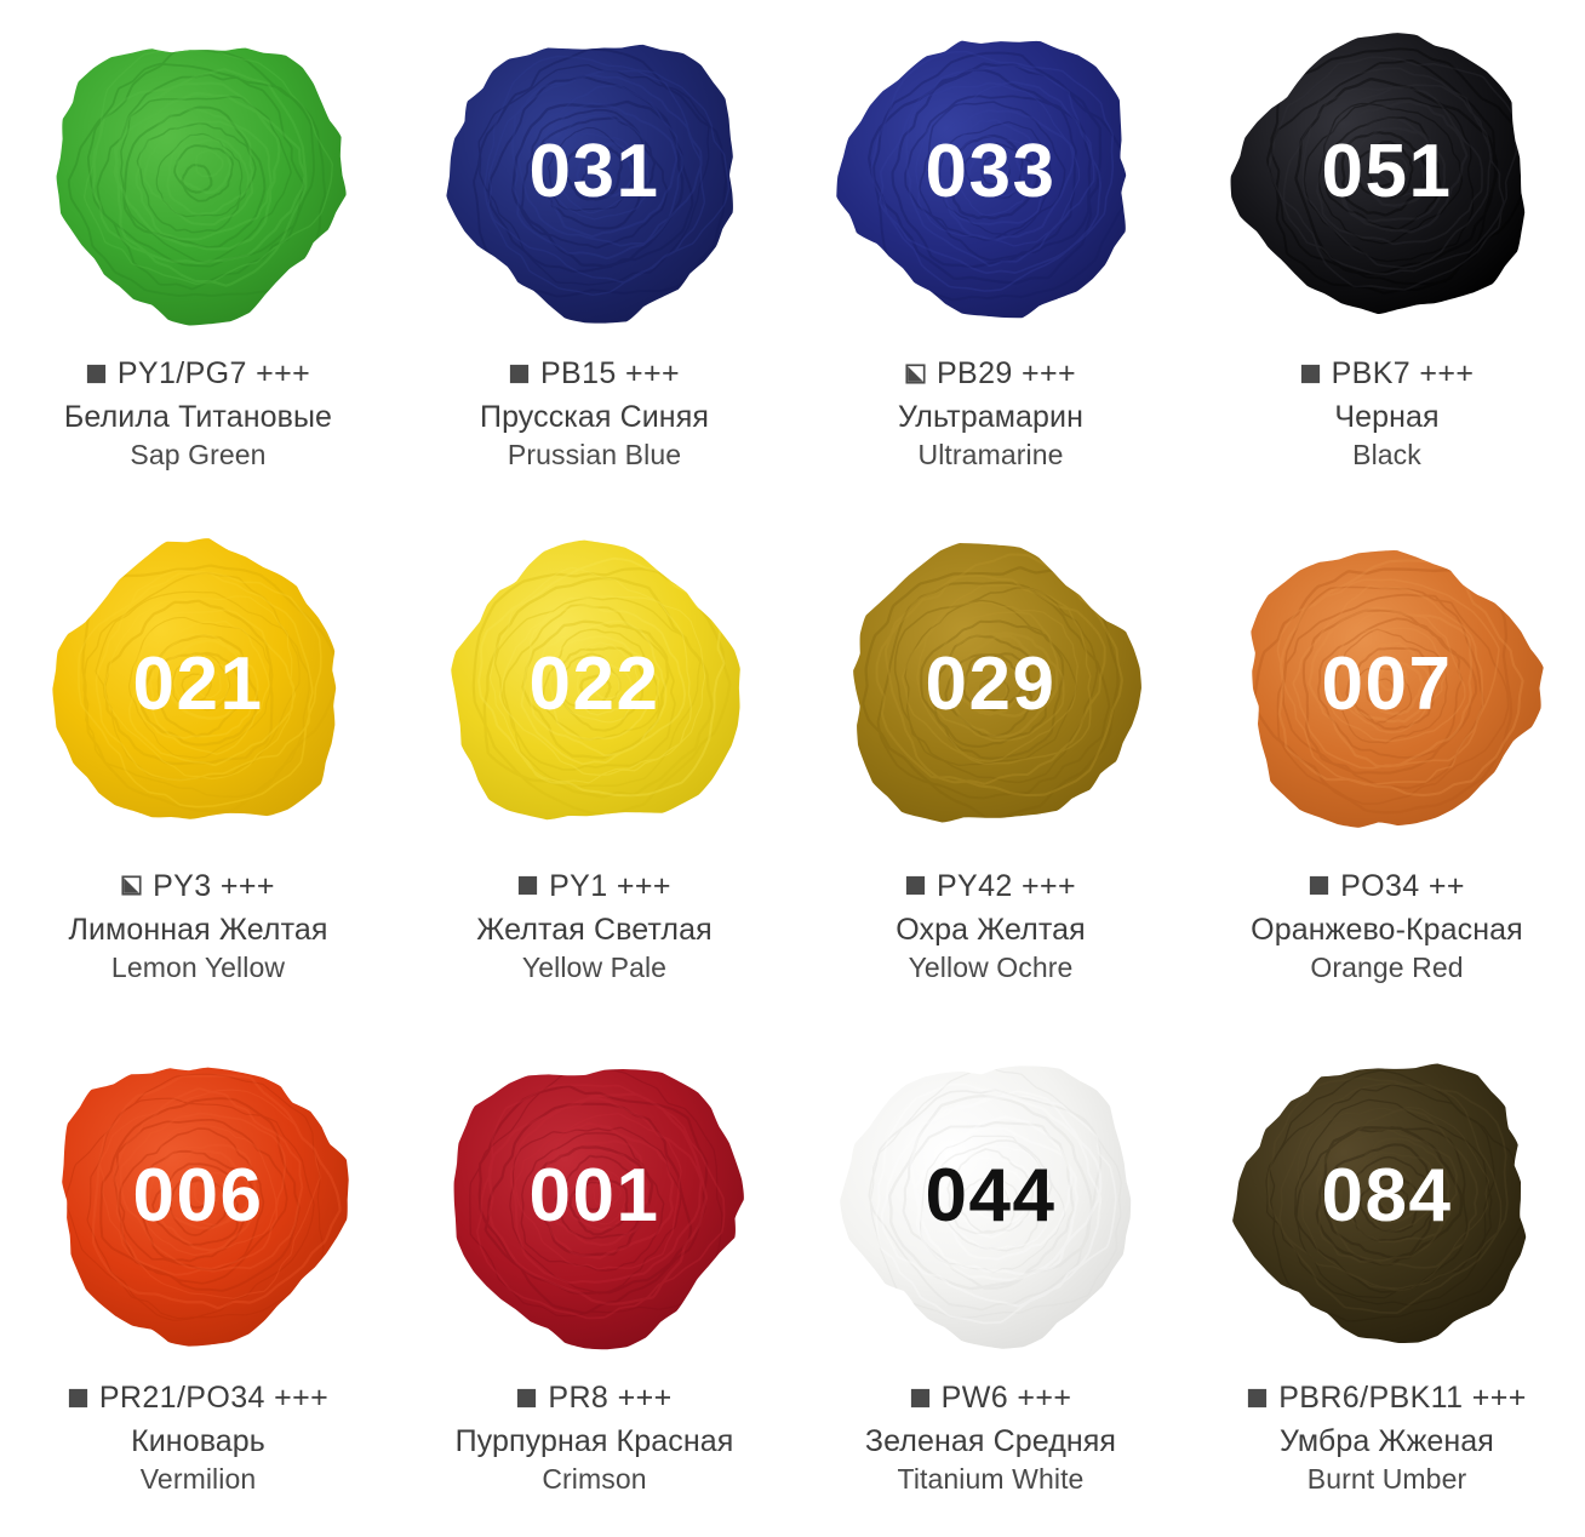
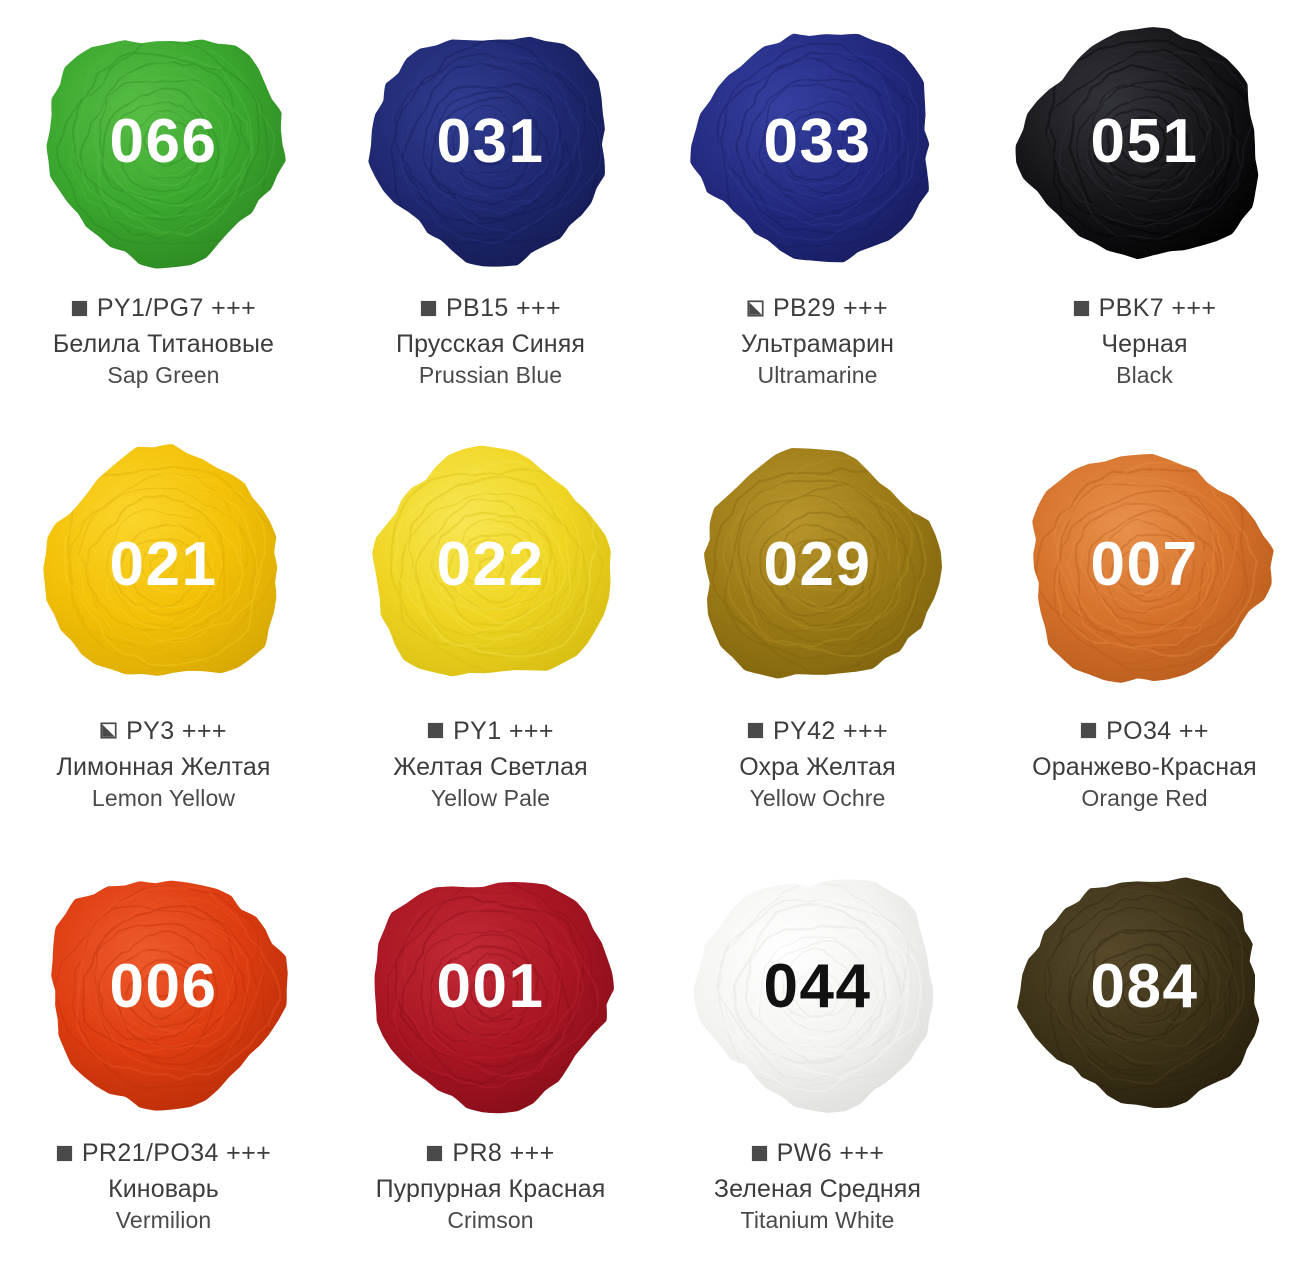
+ 066
  PY1/PG7 +++
  Белила Титановые
  Sap Green
  031
  PB15 +++
  Прусская Синяя
  Prussian Blue
  033
  PB29 +++
  Ультрамарин
  Ultramarine
  051
  PBK7 +++
  Черная
  Black
  021
  PY3 +++
  Лимонная Желтая
  Lemon Yellow
  022
  PY1 +++
  Желтая Светлая
  Yellow Pale
  029
  PY42 +++
  Охра Желтая
  Yellow Ochre
  007
  PO34 ++
  Оранжево-Красная
  Orange Red
  006
  PR21/PO34 +++
  Киноварь
  Vermilion
  001
  PR8 +++
  Пурпурная Красная
  Crimson
  044
  PW6 +++
  Зеленая Средняя
  Titanium White
  084
- PBR6/PBK11 +++
- Умбра Жженая
- Burnt Umber
